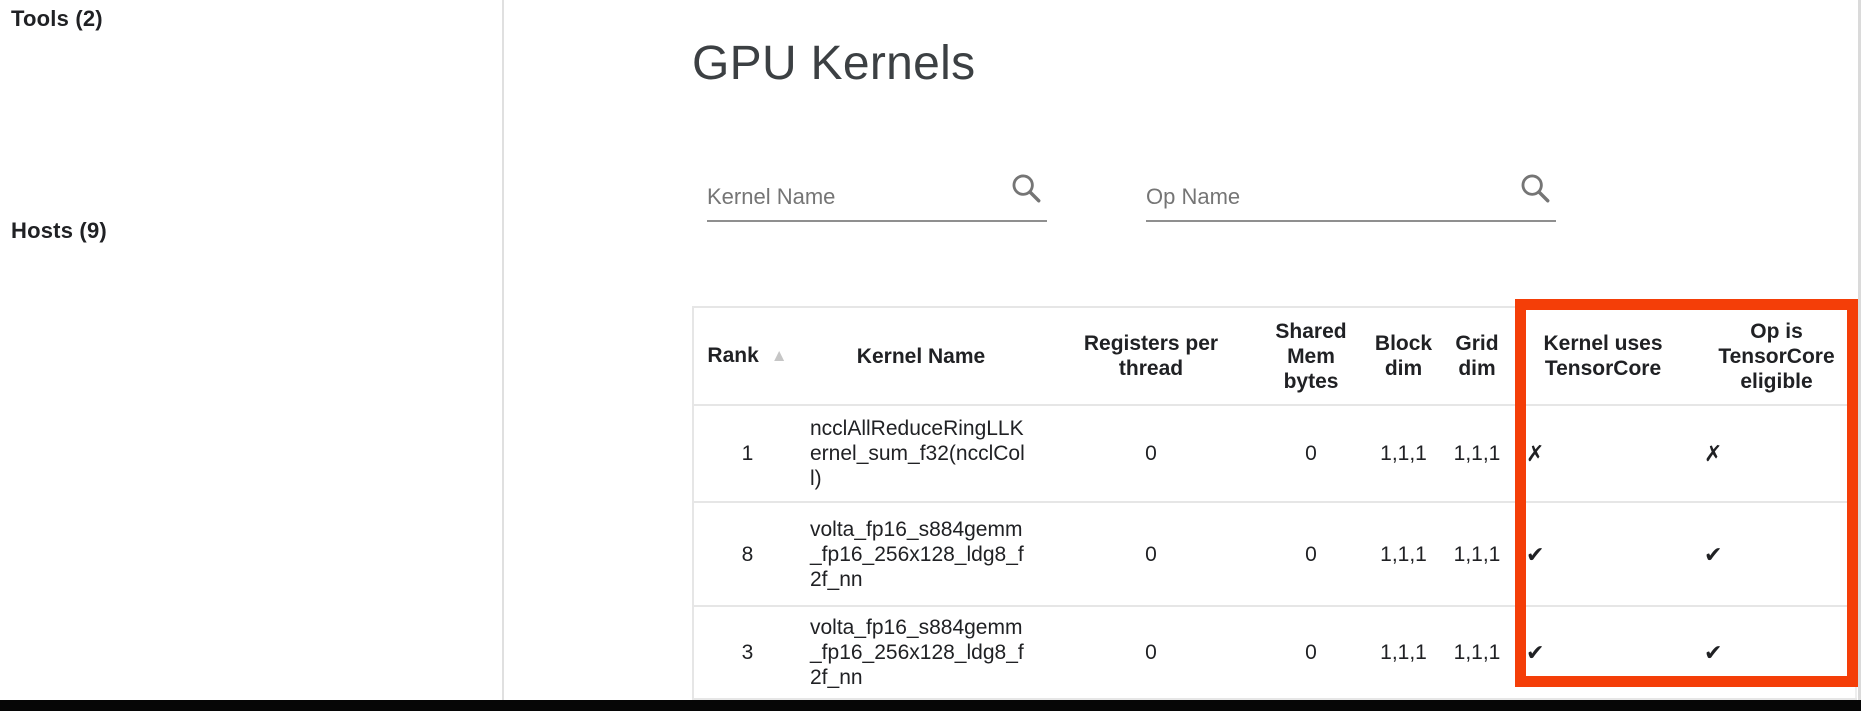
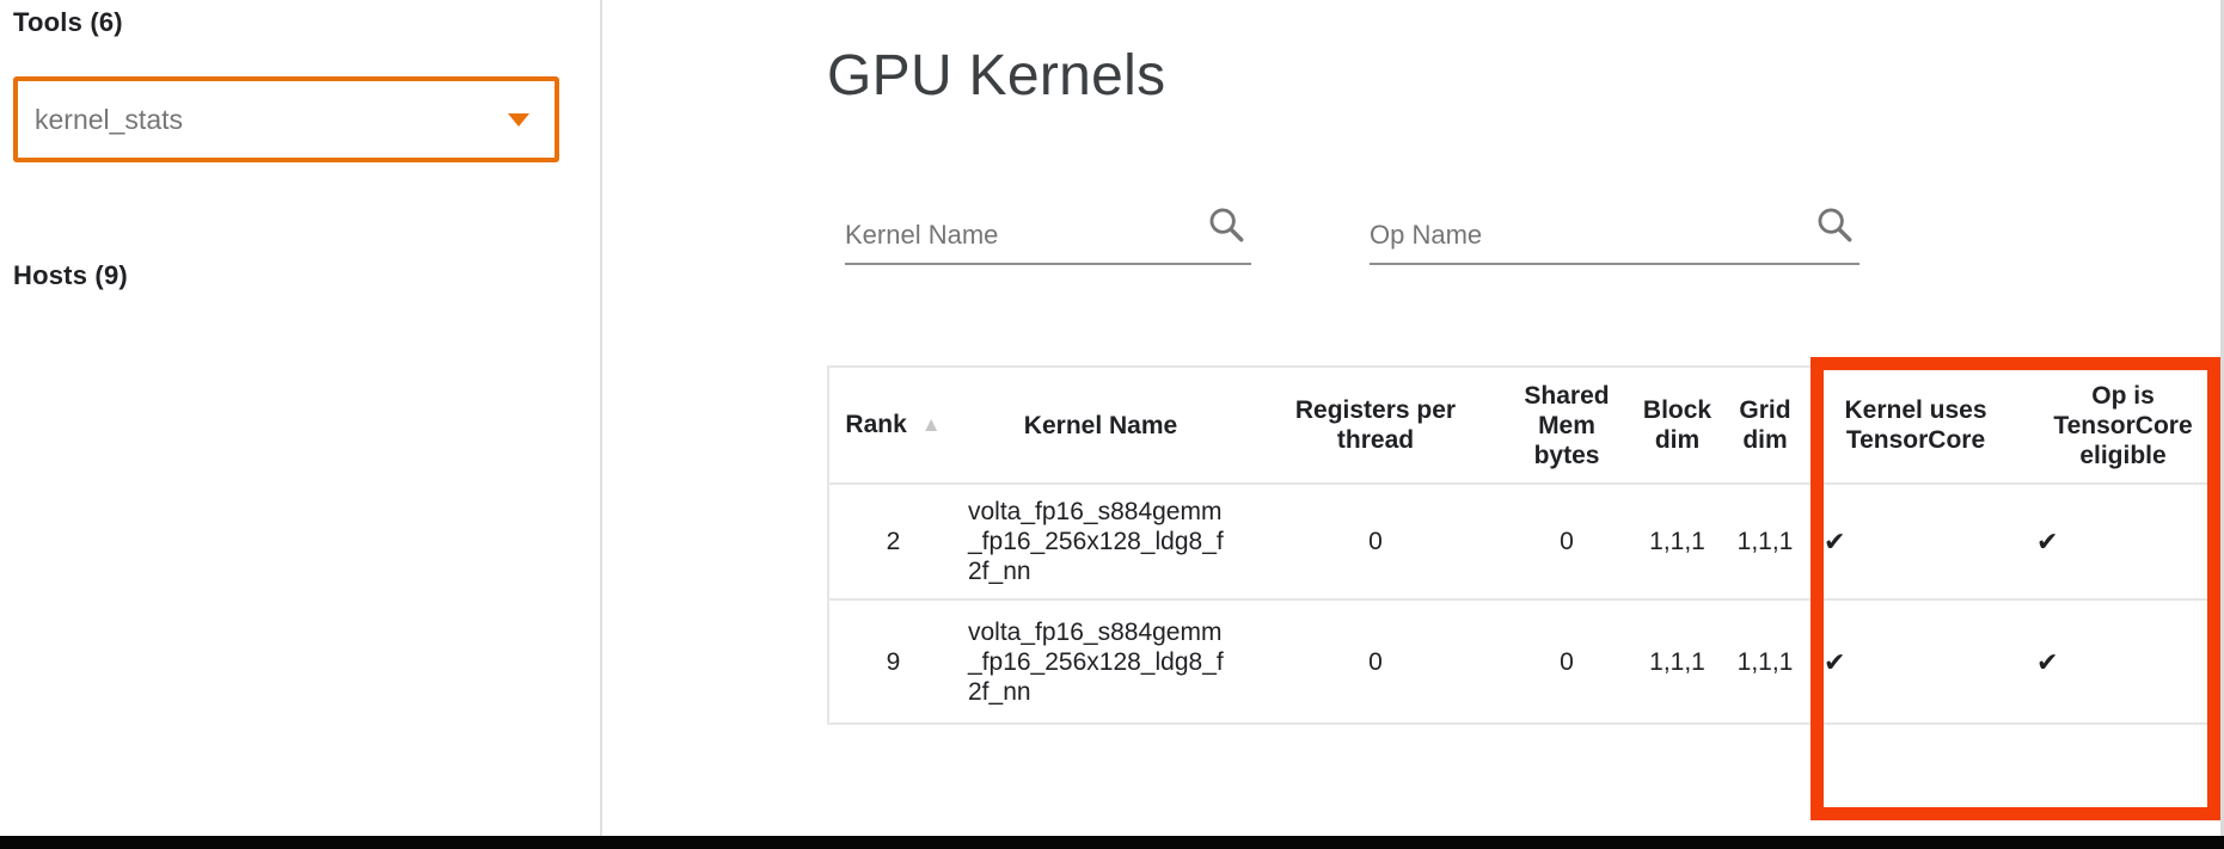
- Tools (2)
+ Tools (6)
+ kernel_stats
  Hosts (9)
  GPU Kernels
  Kernel Name
  Op Name
  Rank ▲	Kernel Name	Registers per thread	Shared Mem bytes	Block dim	Grid dim	Kernel uses TensorCore	Op is TensorCore eligible
- 1	ncclAllReduceRingLLKernel_sum_f32(ncclColl)	0	0	1,1,1	1,1,1	✗	✗
- 8	volta_fp16_s884gemm_fp16_256x128_ldg8_f2f_nn	0	0	1,1,1	1,1,1	✔	✔
+ 2	volta_fp16_s884gemm_fp16_256x128_ldg8_f2f_nn	0	0	1,1,1	1,1,1	✔	✔
- 3	volta_fp16_s884gemm_fp16_256x128_ldg8_f2f_nn	0	0	1,1,1	1,1,1	✔	✔
+ 9	volta_fp16_s884gemm_fp16_256x128_ldg8_f2f_nn	0	0	1,1,1	1,1,1	✔	✔
